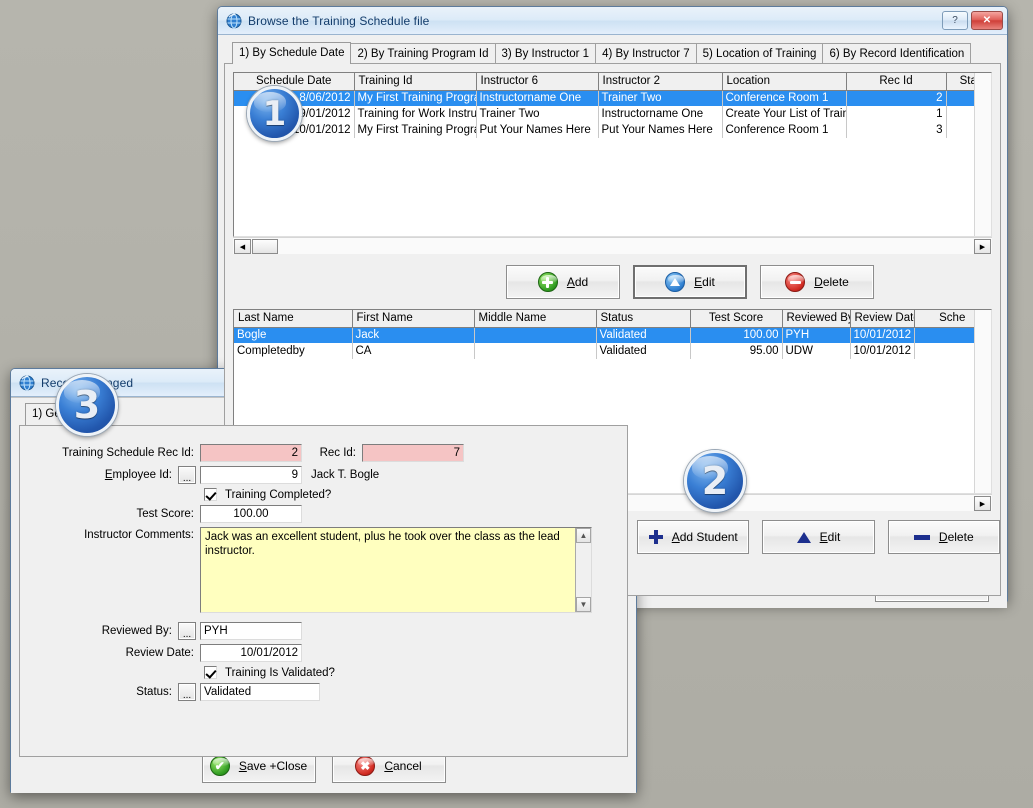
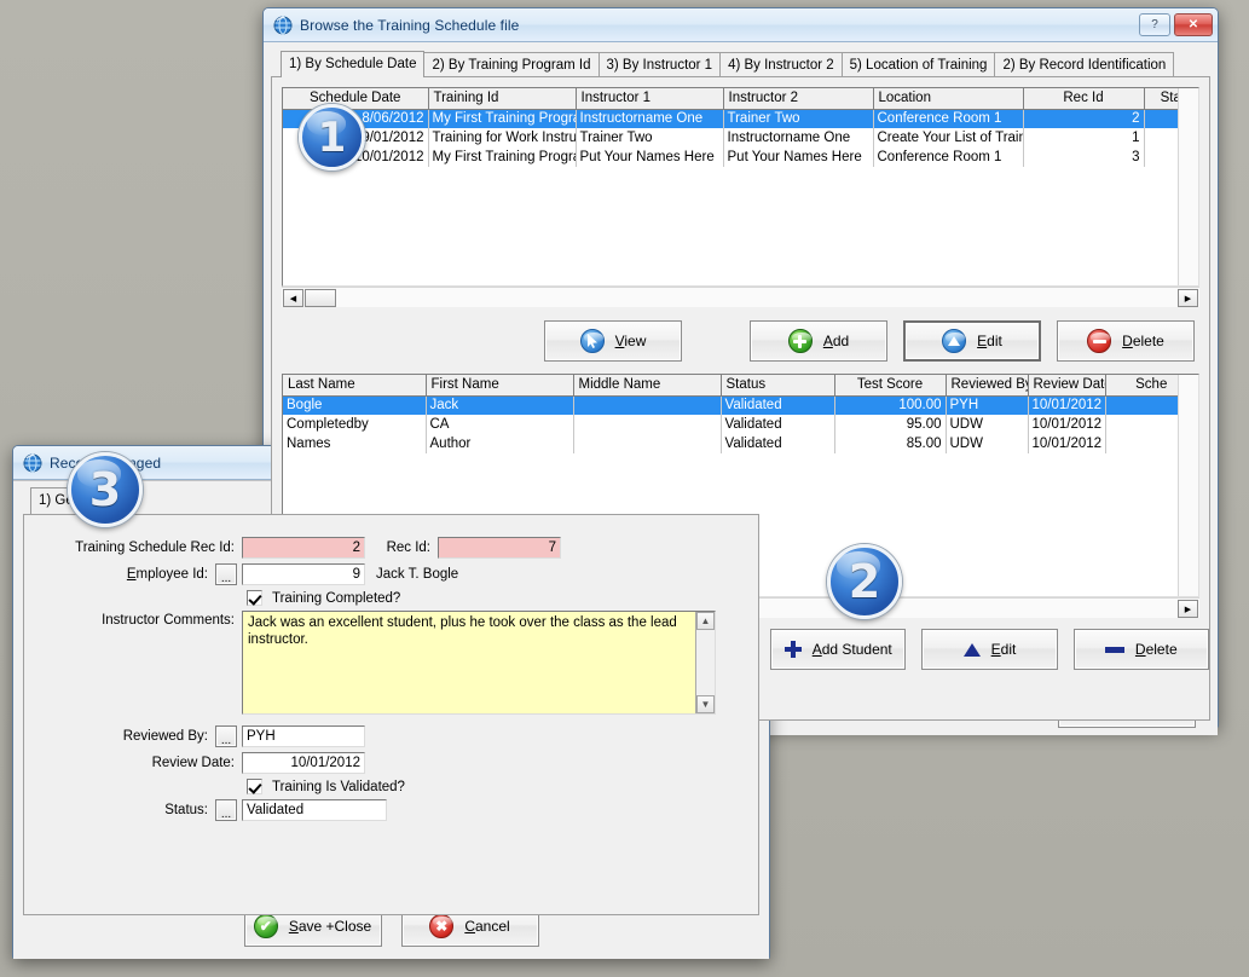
  Browse the Training Schedule file
  ?
  ✕
  1) By Schedule Date
  2) By Training Program Id
  3) By Instructor 1
- 4) By Instructor 7
+ 4) By Instructor 2
  5) Location of Training
- 6) By Record Identification
+ 2) By Record Identification
- Schedule Date	Training Id	Instructor 6	Instructor 2	Location	Rec Id	St
+ Schedule Date	Training Id	Instructor 1	Instructor 2	Location	Rec Id	St
  8/06/2012	My First Training Progr	Instructorname One	Trainer Two	Conference Room 1	2
  9/01/2012	Training for Work Instru	Trainer Two	Instructorname One	Create Your List of Train	1
  0/01/2012	My First Training Progr	Put Your Names Here	Put Your Names Here	Conference Room 1	3
+ View
  Add
  Edit
  Delete
  Last Name	First Name	Middle Name	Status	Test Score	Reviewed B	Review Dat	Sche
  Bogle	Jack		Validated	100.00	PYH	10/01/2012
  Completedby	CA		Validated	95.00	UDW	10/01/2012
+ Names	Author		Validated	85.00	UDW	10/01/2012
  Add Student
  Edit
  Delete
  Training Schedule Rec Id:
  2
  Rec Id:
  7
  Employee Id:
  ...
  9
  Jack T. Bogle
  Training Completed?
- Test Score:
- 100.00
  Instructor Comments:
  Jack was an excellent student, plus he took over the class as the lead instructor.
  ▲
  ▼
  Reviewed By:
  ...
  PYH
  Review Date:
  10/01/2012
  Training Is Validated?
  Status:
  ...
  Validated
  ✔
  Save +Close
  ✖
  Cancel
  1
  2
  3
